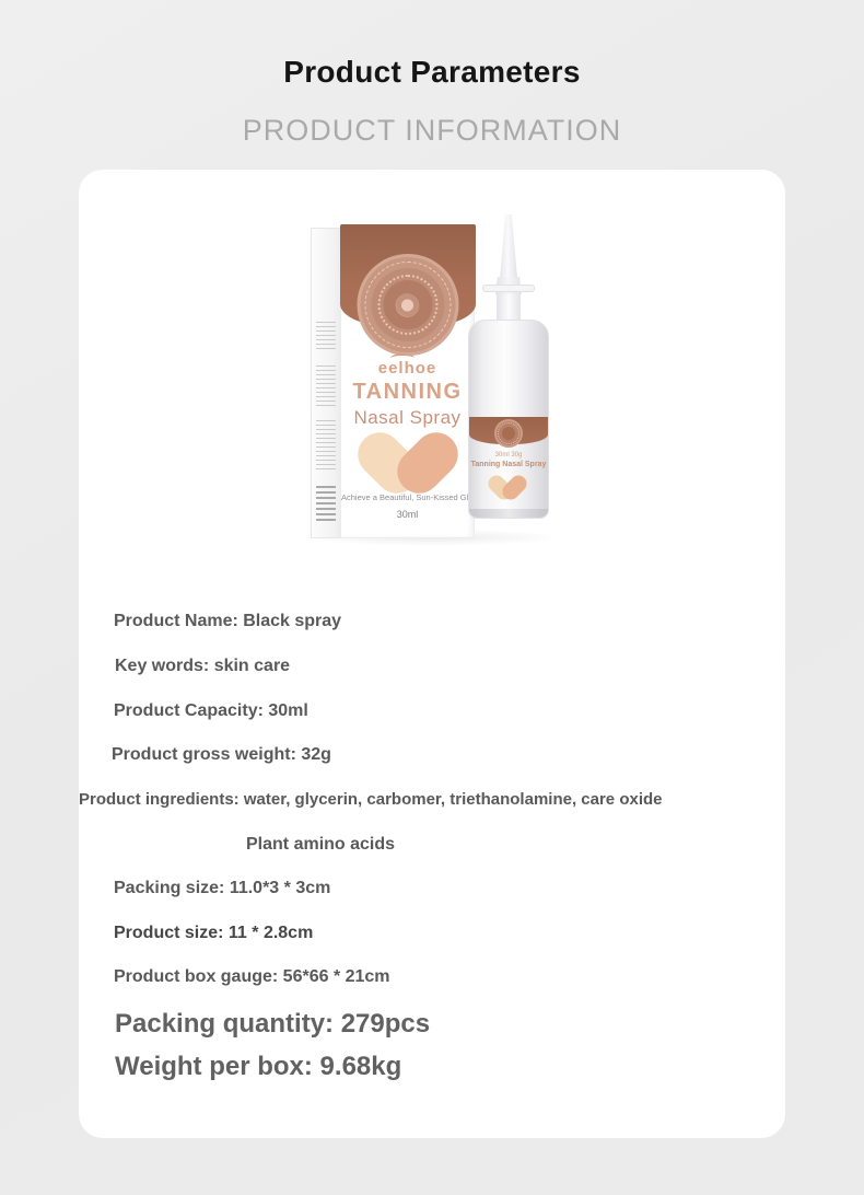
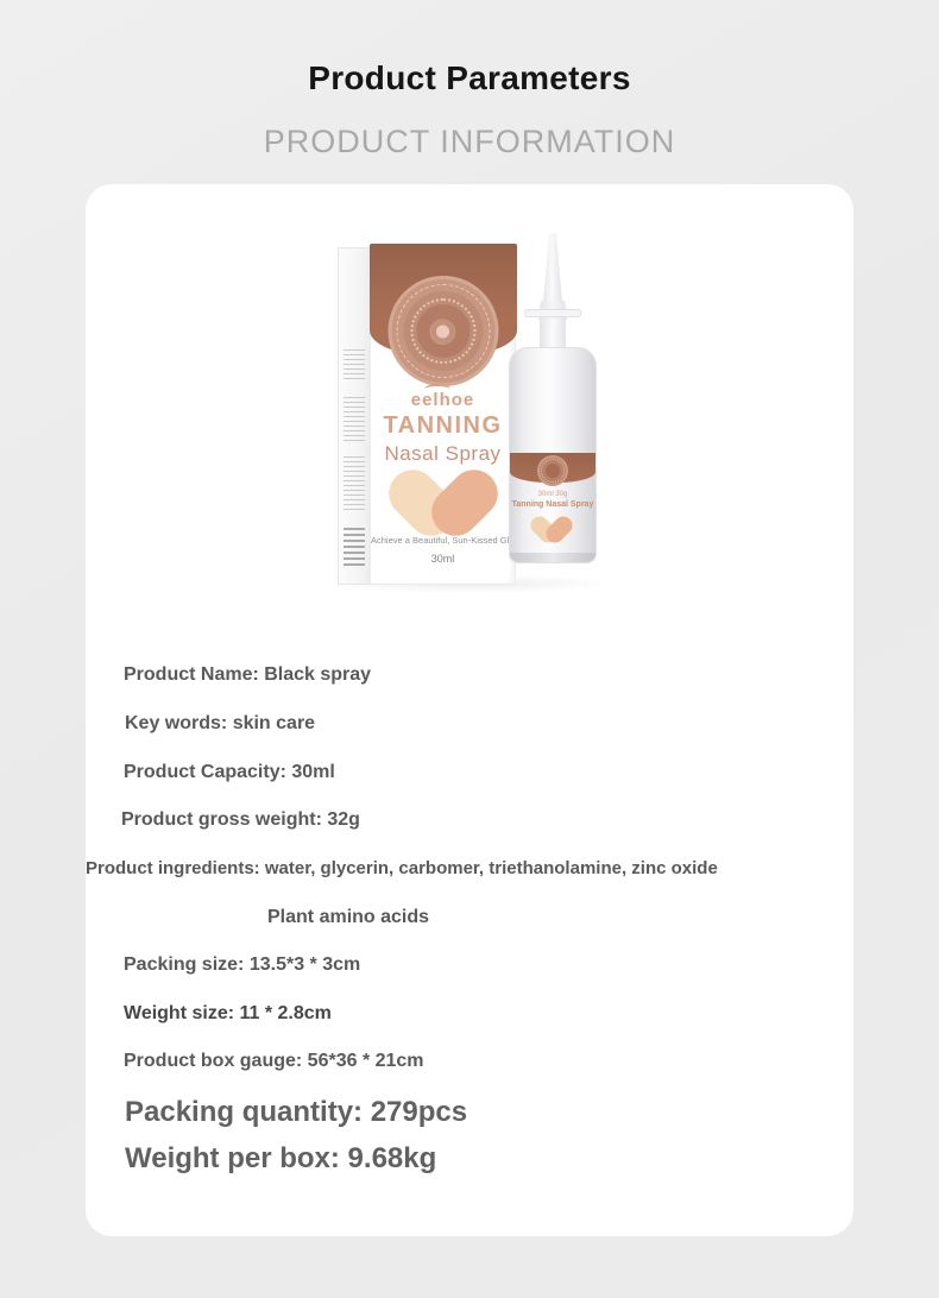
  Product Parameters
  PRODUCT INFORMATION
  eelhoe
  TANNING
  Nasal Spray
  Achieve a Beautiful, Sun-Kissed G
  30ml
  Product Name: Black spray
  Key words: skin care
  Product Capacity: 30ml
  Product gross weight: 32g
- Product ingredients: water, glycerin, carbomer, triethanolamine, care oxide
+ Product ingredients: water, glycerin, carbomer, triethanolamine, zinc oxide
  Plant amino acids
- Packing size: 11.0*3 * 3cm
+ Packing size: 13.5*3 * 3cm
- Product size: 11 * 2.8cm
+ Weight size: 11 * 2.8cm
- Product box gauge: 56*66 * 21cm
+ Product box gauge: 56*36 * 21cm
  Packing quantity: 279pcs
  Weight per box: 9.68kg
